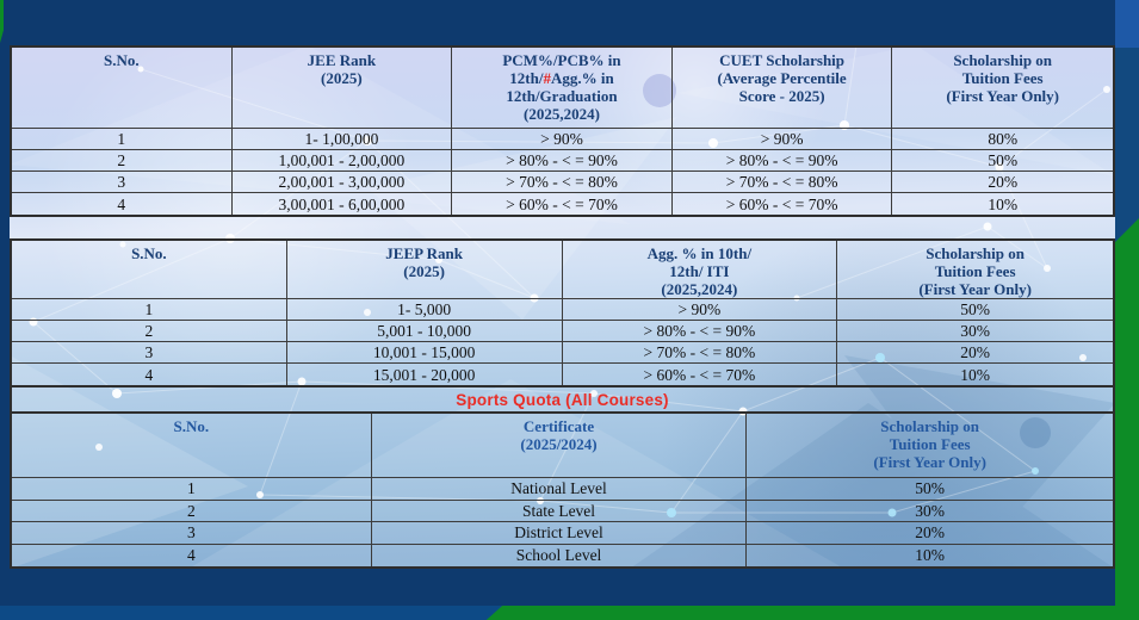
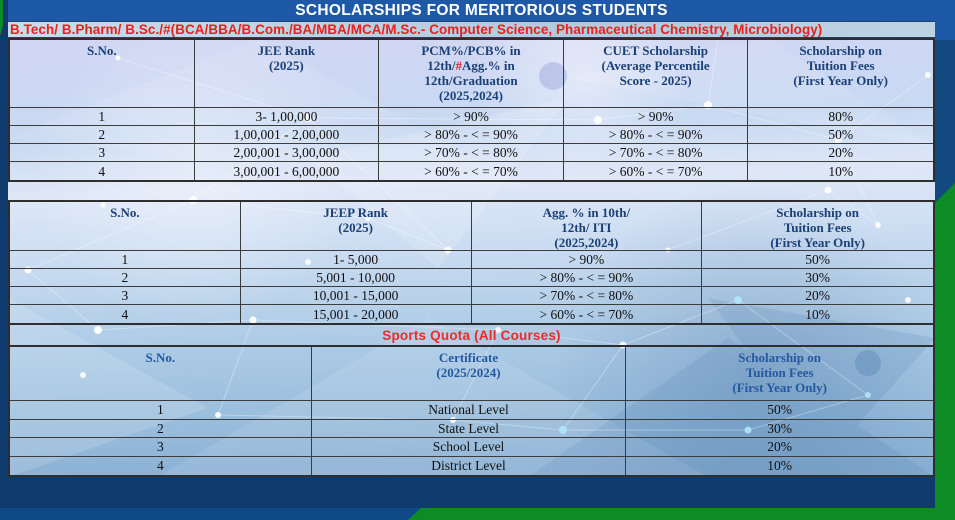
+ SCHOLARSHIPS FOR MERITORIOUS STUDENTS
+ B.Tech/ B.Pharm/ B.Sc./#(BCA/BBA/B.Com./BA/MBA/MCA/M.Sc.- Computer Science, Pharmaceutical Chemistry, Microbiology)
  S.No.
  JEE Rank
  (2025)
  PCM%/PCB% in
  12th/#Agg.% in
  12th/Graduation
  (2025,2024)
  CUET Scholarship
  (Average Percentile
  Score - 2025)
  Scholarship on
  Tuition Fees
  (First Year Only)
  1
- 1- 1,00,000
+ 3- 1,00,000
  > 90%
  > 90%
  80%
  2
  1,00,001 - 2,00,000
  > 80% - < = 90%
  > 80% - < = 90%
  50%
  3
  2,00,001 - 3,00,000
  > 70% - < = 80%
  > 70% - < = 80%
  20%
  4
  3,00,001 - 6,00,000
  > 60% - < = 70%
  > 60% - < = 70%
  10%
  S.No.
  JEEP Rank
  (2025)
  Agg. % in 10th/
  12th/ ITI
  (2025,2024)
  Scholarship on
  Tuition Fees
  (First Year Only)
  1
  1- 5,000
  > 90%
  50%
  2
  5,001 - 10,000
  > 80% - < = 90%
  30%
  3
  10,001 - 15,000
  > 70% - < = 80%
  20%
  4
  15,001 - 20,000
  > 60% - < = 70%
  10%
  Sports Quota (All Courses)
  S.No.
  Certificate
  (2025/2024)
  Scholarship on
  Tuition Fees
  (First Year Only)
  1
  National Level
  50%
  2
  State Level
  30%
  3
- District Level
+ School Level
  20%
  4
- School Level
+ District Level
  10%
